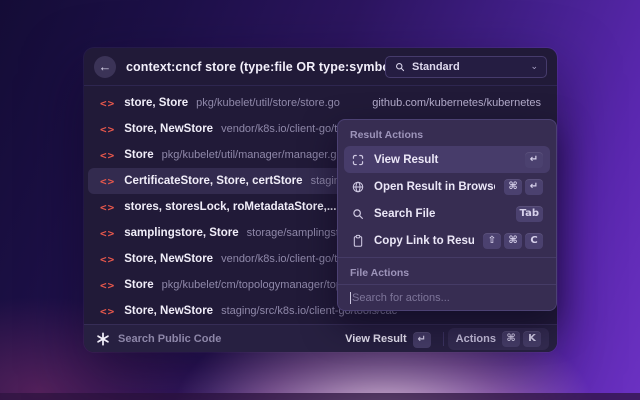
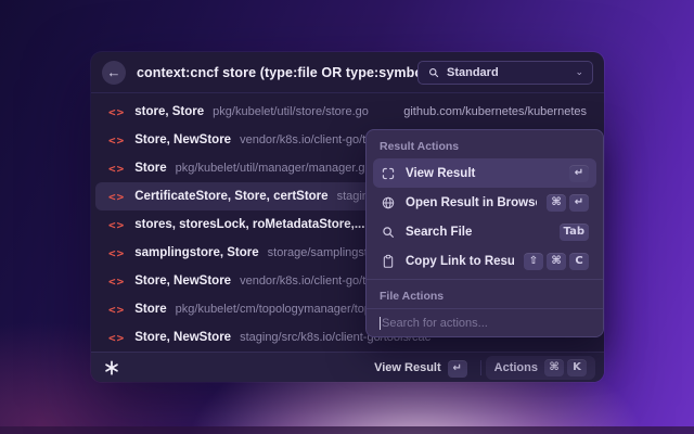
  ←
  context:cncf store (type:file OR type:symb
  Standard
  ⌄
  <>
  store, Store
  pkg/kubelet/util/store/store.go
  github.com/kubernetes/kubernetes
  <>
  Store, NewStore
  <>
  Store
  pkg/kubelet/util/manager/manager.g
  <>
  CertificateStore, Store, certStore
  <>
  stores, storesLock, roMetadataStore,...
  <>
  samplingstore, Store
  <>
  Store, NewStore
  <>
  Store
  pkg/kubelet/cm/topologymanager/to
  <>
  Store, NewStore
  staging/src/k8s.io/client-go/tools/cac
- Search Public Code
  View Result
  ↵
  Actions
  ⌘
  K
  Result Actions
  View Result
  ↵
  Open Result in Brows
  ⌘
  ↵
  Search File
  Tab
  Copy Link to Resu
  ⇧
  ⌘
  C
  File Actions
  Search for actions...
